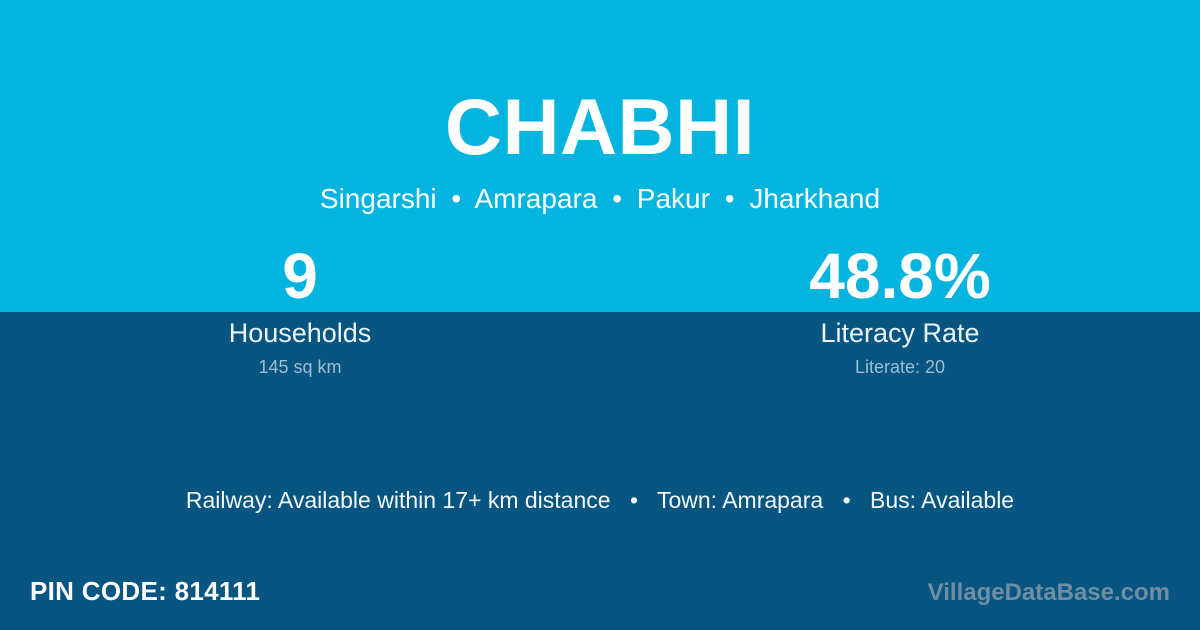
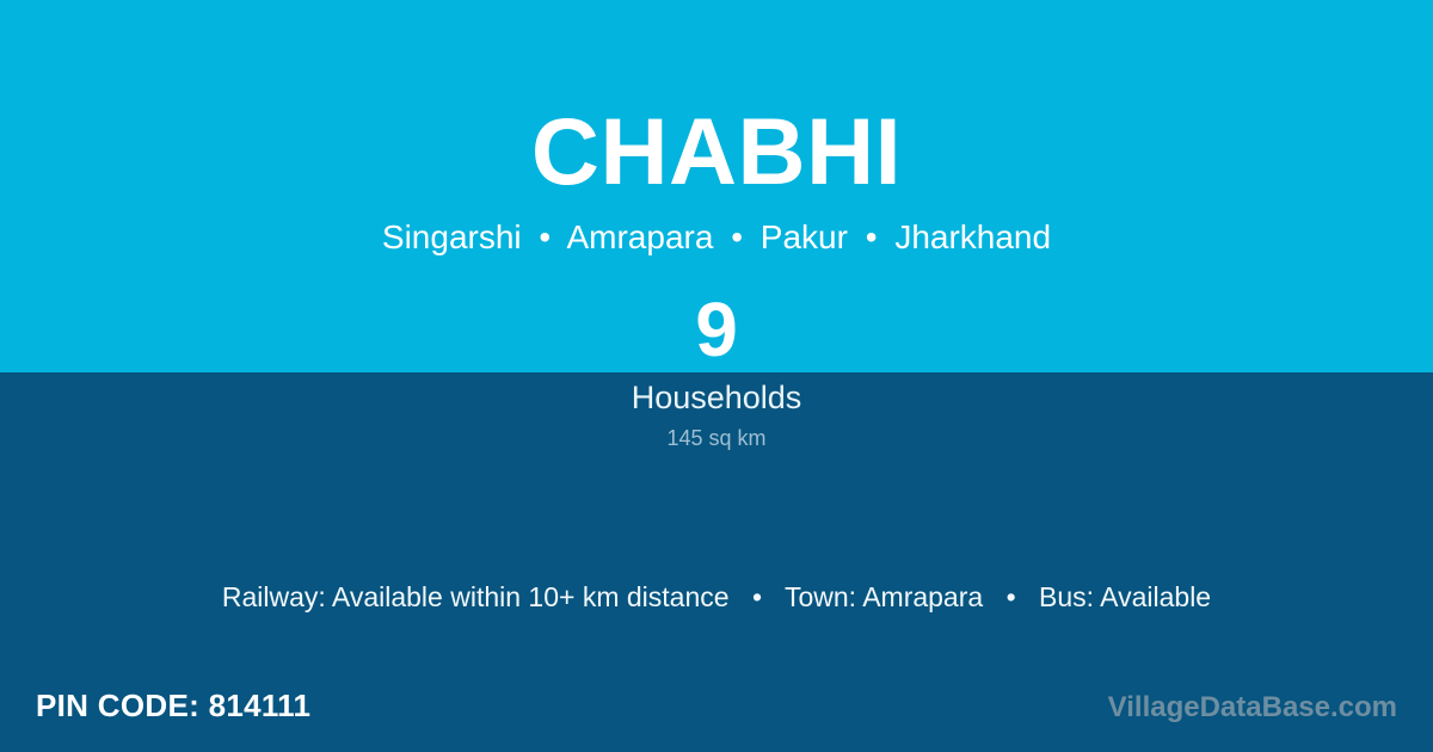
  CHABHI
  Singarshi • Amrapara • Pakur • Jharkhand
  9
  Households
  145 sq km
- 48.8%
- Literacy Rate
- Literate: 20
- Railway: Available within 17+ km distance • Town: Amrapara • Bus: Available
+ Railway: Available within 10+ km distance • Town: Amrapara • Bus: Available
  PIN CODE: 814111
  VillageDataBase.com
